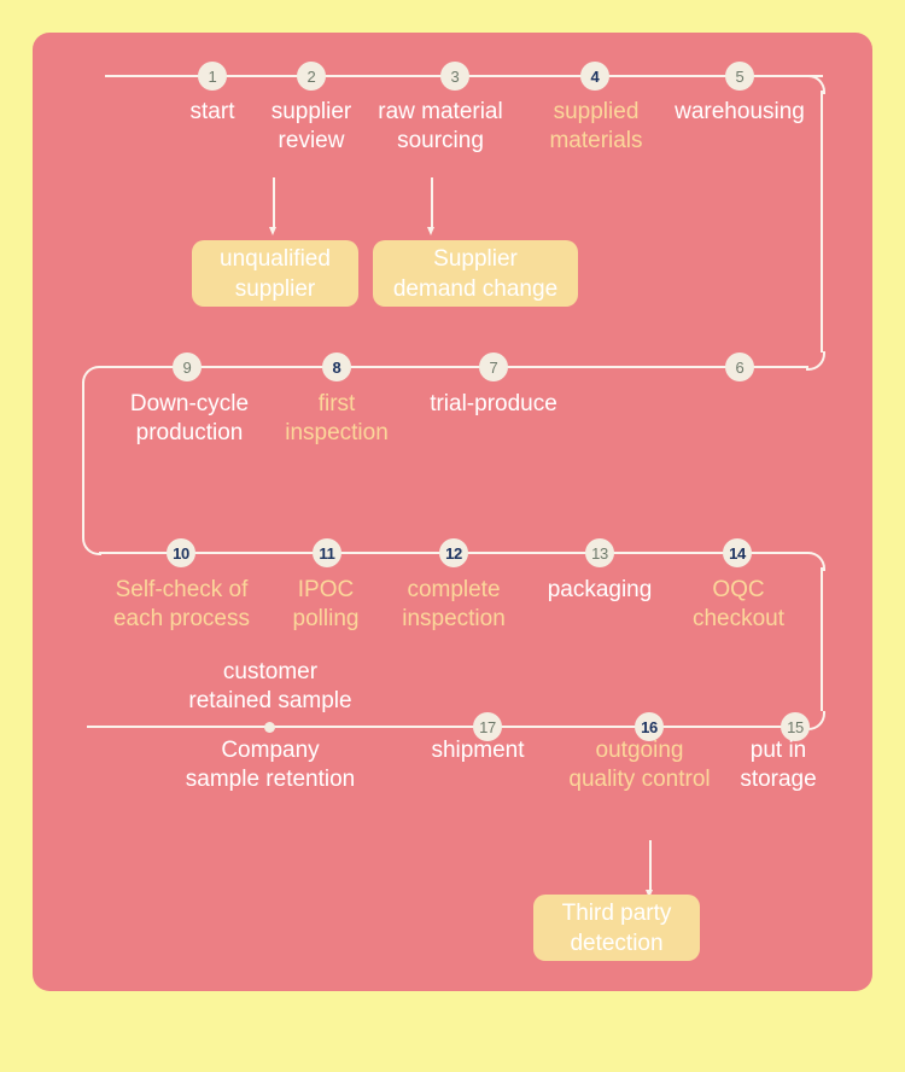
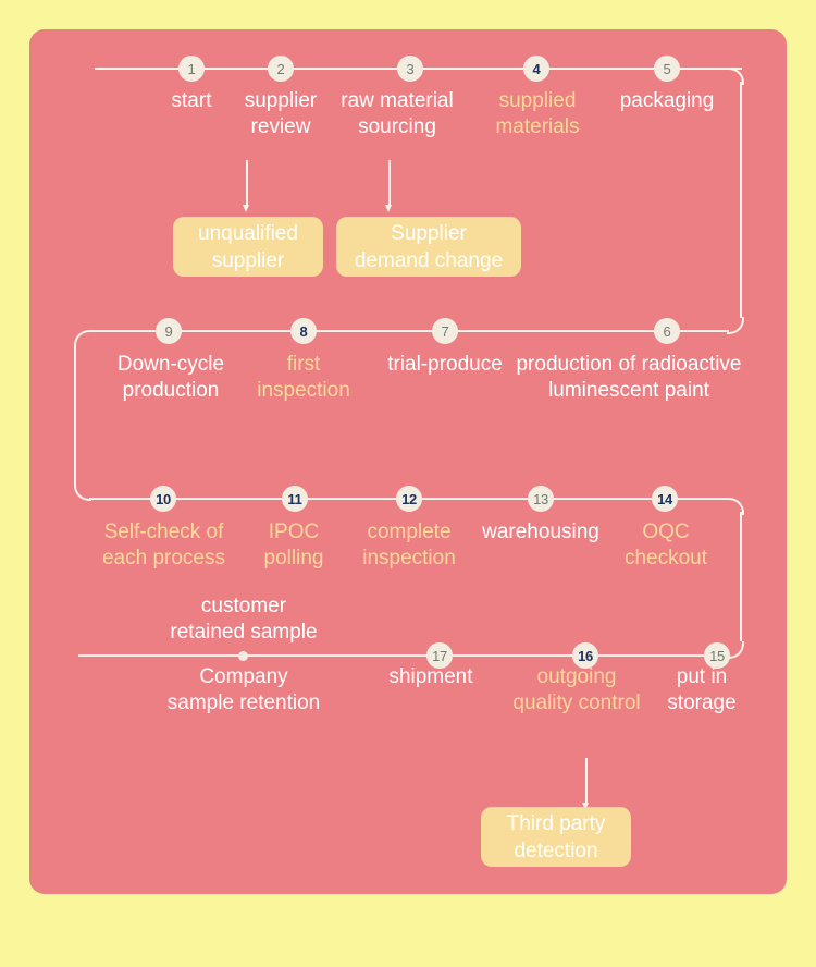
  1
  2
  3
  4
  5
  start
  supplier
  review
  raw material
  sourcing
  supplied
  materials
- warehousing
+ packaging
  unqualified
  supplier
  Supplier
  demand change
  9
  8
  7
  6
  Down-cycle
  production
  first
  inspection
  trial-produce
+ production of radioactive
+ luminescent paint
  10
  11
  12
  13
  14
  Self-check of
  each process
  IPOC
  polling
  complete
  inspection
- packaging
+ warehousing
  OQC
  checkout
  17
  16
  15
  customer
  retained sample
  Company
  sample retention
  shipment
  outgoing
  quality control
  put in
  storage
  Third party
  detection
